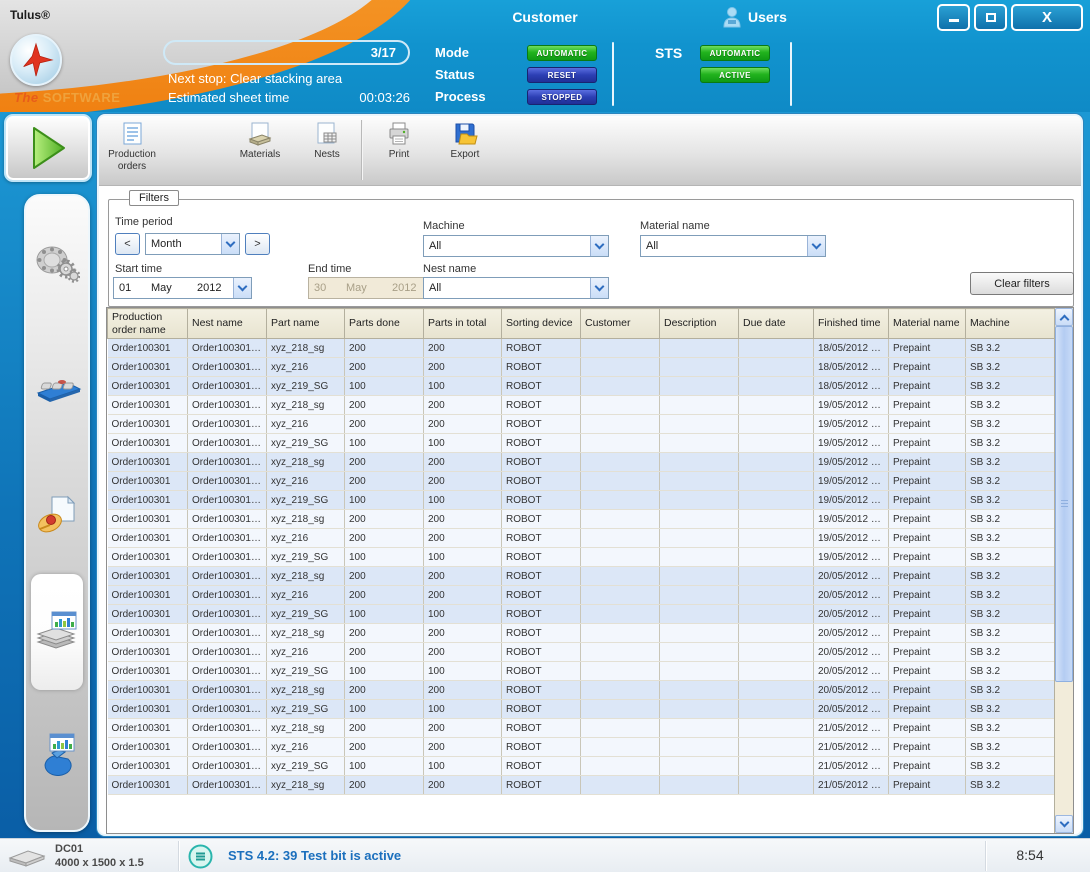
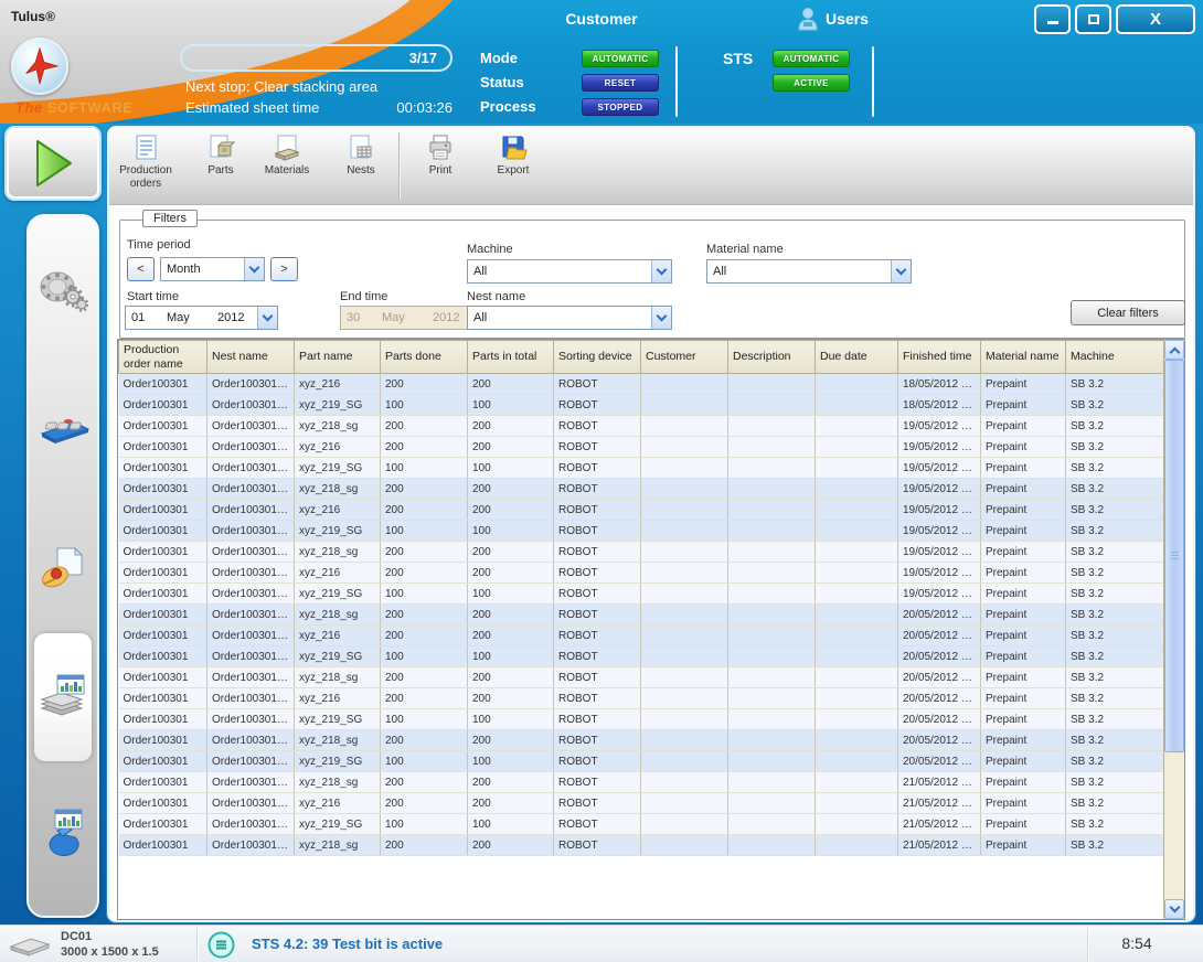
  Customer
  Users
  X
  Tulus®
  The SOFTWARE
  3/17
  Next stop: Clear stacking area
  Estimated sheet time
  00:03:26
  Mode
  Status
  Process
  AUTOMATIC
  RESET
  STOPPED
  STS
  AUTOMATIC
  ACTIVE
  Production orders
+ Parts
  Materials
  Nests
  Print
  Export
  Filters
  Time period
  <
  Month
  >
  Start time
  01
  May
  2012
  End time
  30
  May
  2012
  Machine
  All
  Nest name
  All
  Material name
  All
  Clear filters
  Production order name	Nest name	Part name	Parts done	Parts in total	Sorting device	Customer	Description	Due date	Finished time	Material name	Machine
- Order100301	Order100301001	xyz_218_sg	200	200	ROBOT				18/05/2012 8:51	Prepaint	SB 3.2
  Order100301	Order100301001	xyz_216	200	200	ROBOT				18/05/2012 8:51	Prepaint	SB 3.2
  Order100301	Order100301001	xyz_219_SG	100	100	ROBOT				18/05/2012 8:51	Prepaint	SB 3.2
  Order100301	Order100301001	xyz_218_sg	200	200	ROBOT				19/05/2012 4:29	Prepaint	SB 3.2
  Order100301	Order100301001	xyz_216	200	200	ROBOT				19/05/2012 4:29	Prepaint	SB 3.2
  Order100301	Order100301001	xyz_219_SG	100	100	ROBOT				19/05/2012 4:29	Prepaint	SB 3.2
  Order100301	Order100301001	xyz_218_sg	200	200	ROBOT				19/05/2012 12:.	Prepaint	SB 3.2
  Order100301	Order100301001	xyz_216	200	200	ROBOT				19/05/2012 12:.	Prepaint	SB 3.2
  Order100301	Order100301001	xyz_219_SG	100	100	ROBOT				19/05/2012 12:.	Prepaint	SB 3.2
  Order100301	Order100301001	xyz_218_sg	200	200	ROBOT				19/05/2012 7:44	Prepaint	SB 3.2
  Order100301	Order100301001	xyz_216	200	200	ROBOT				19/05/2012 7:44	Prepaint	SB 3.2
  Order100301	Order100301001	xyz_219_SG	100	100	ROBOT				19/05/2012 7:44	Prepaint	SB 3.2
  Order100301	Order100301001	xyz_218_sg	200	200	ROBOT				20/05/2012 3:23	Prepaint	SB 3.2
  Order100301	Order100301001	xyz_216	200	200	ROBOT				20/05/2012 3:23	Prepaint	SB 3.2
  Order100301	Order100301001	xyz_219_SG	100	100	ROBOT				20/05/2012 3:23	Prepaint	SB 3.2
  Order100301	Order100301001	xyz_218_sg	200	200	ROBOT				20/05/2012 11:.	Prepaint	SB 3.2
  Order100301	Order100301001	xyz_216	200	200	ROBOT				20/05/2012 11:.	Prepaint	SB 3.2
  Order100301	Order100301001	xyz_219_SG	100	100	ROBOT				20/05/2012 11:.	Prepaint	SB 3.2
  Order100301	Order100301001	xyz_218_sg	200	200	ROBOT				20/05/2012 6:38	Prepaint	SB 3.2
  Order100301	Order100301001	xyz_219_SG	100	100	ROBOT				20/05/2012 6:38	Prepaint	SB 3.2
  Order100301	Order100301001	xyz_218_sg	200	200	ROBOT				21/05/2012 2:17	Prepaint	SB 3.2
  Order100301	Order100301001	xyz_216	200	200	ROBOT				21/05/2012 2:17	Prepaint	SB 3.2
  Order100301	Order100301001	xyz_219_SG	100	100	ROBOT				21/05/2012 2:17	Prepaint	SB 3.2
  Order100301	Order100301001	xyz_218_sg	200	200	ROBOT				21/05/2012 9:55	Prepaint	SB 3.2
  DC01
- 4000 x 1500 x 1.5
+ 3000 x 1500 x 1.5
  STS 4.2: 39 Test bit is active
  8:54
